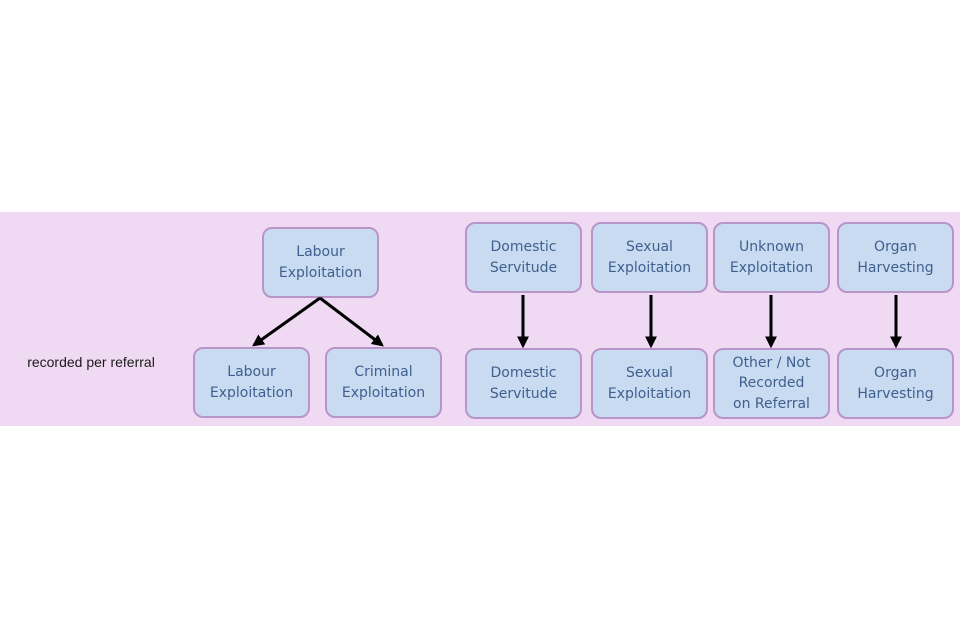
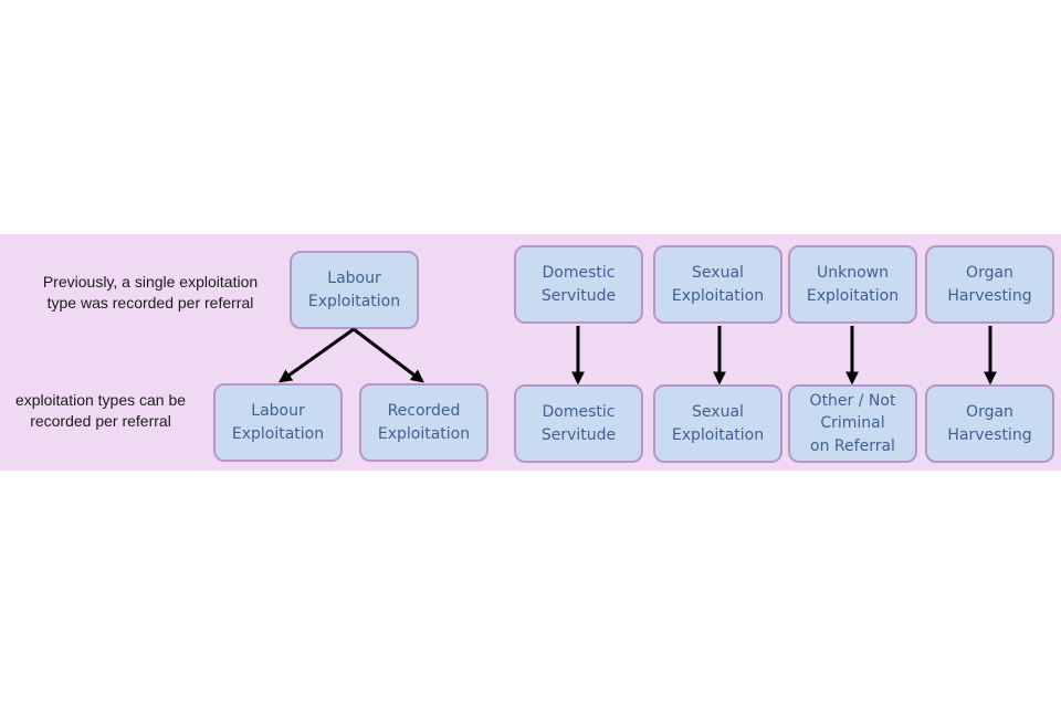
+ Previously, a single exploitation
+ type was recorded per referral
+ exploitation types can be
  recorded per referral
  Labour
  Exploitation
  Domestic
  Servitude
  Sexual
  Exploitation
  Unknown
  Exploitation
  Organ
  Harvesting
  Labour
  Exploitation
- Criminal
+ Recorded
  Exploitation
  Domestic
  Servitude
  Sexual
  Exploitation
  Other / Not
- Recorded
+ Criminal
  on Referral
  Organ
  Harvesting
